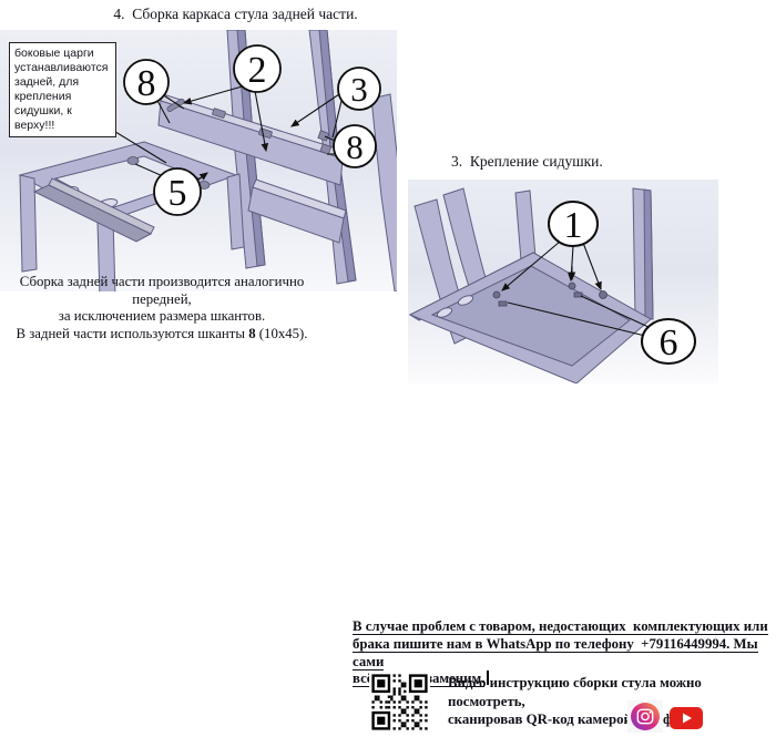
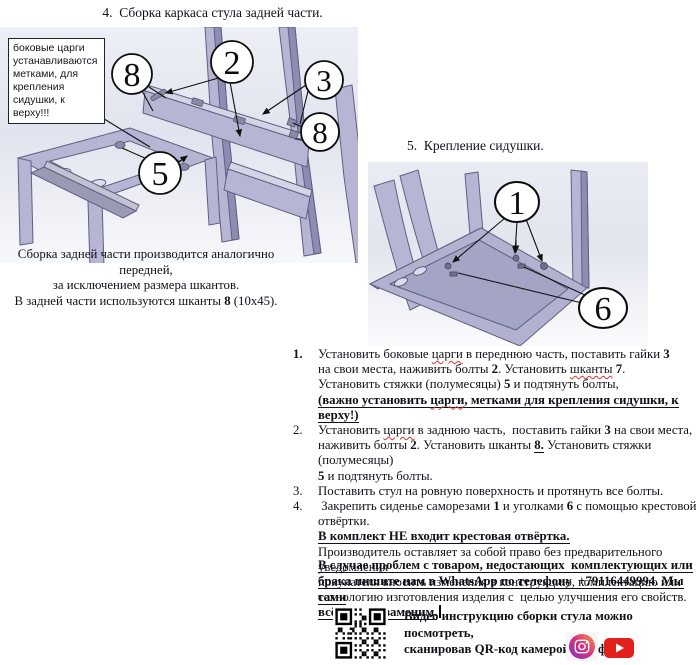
  4. Сборка каркаса стула задней части.
  8
  2
  3
  8
  5
- боковые царги устанавливаются задней, для крепления сидушки, к верху!!!
+ боковые царги устанавливаются метками, для крепления сидушки, к верху!!!
  Сборка задней части производится аналогично передней,
  за исключением размера шкантов.
  В задней части используются шканты 8 (10x45).
- 3. Крепление сидушки.
+ 5. Крепление сидушки.
  1
  6
+ 1.
+ Установить боковые царги в переднюю часть, поставить гайки 3
+ на свои места, наживить болты 2. Установить шканты 7.
+ Установить стяжки (полумесяцы) 5 и подтянуть болты,
+ (важно установить царги, метками для крепления сидушки, к верху!)
+ 2.
+ Установить царги в заднюю часть, поставить гайки 3 на свои места,
+ наживить болты 2. Установить шканты 8. Установить стяжки (полумесяцы)
+ 5 и подтянуть болты.
+ 3.
+ Поставить стул на ровную поверхность и протянуть все болты.
+ 4.
+ Закрепить сиденье саморезами 1 и уголками 6 с помощью крестовой
+ отвёртки.
+ В комплект НЕ входит крестовая отвёртка.
+ Производитель оставляет за собой право без предварительного уведомления
+ покупателя вносить изменения в конструкцию, комплектацию или
+ технологию изготовления изделия с целью улучшения его свойств.
  В случае проблем с товаром, недостающих комплектующих или
  брака пишите нам в WhatsApp по телефону +79116449994. Мы сами
  Видео инструкцию сборки стула можно посмотреть,
  сканировав QR-код камероф
